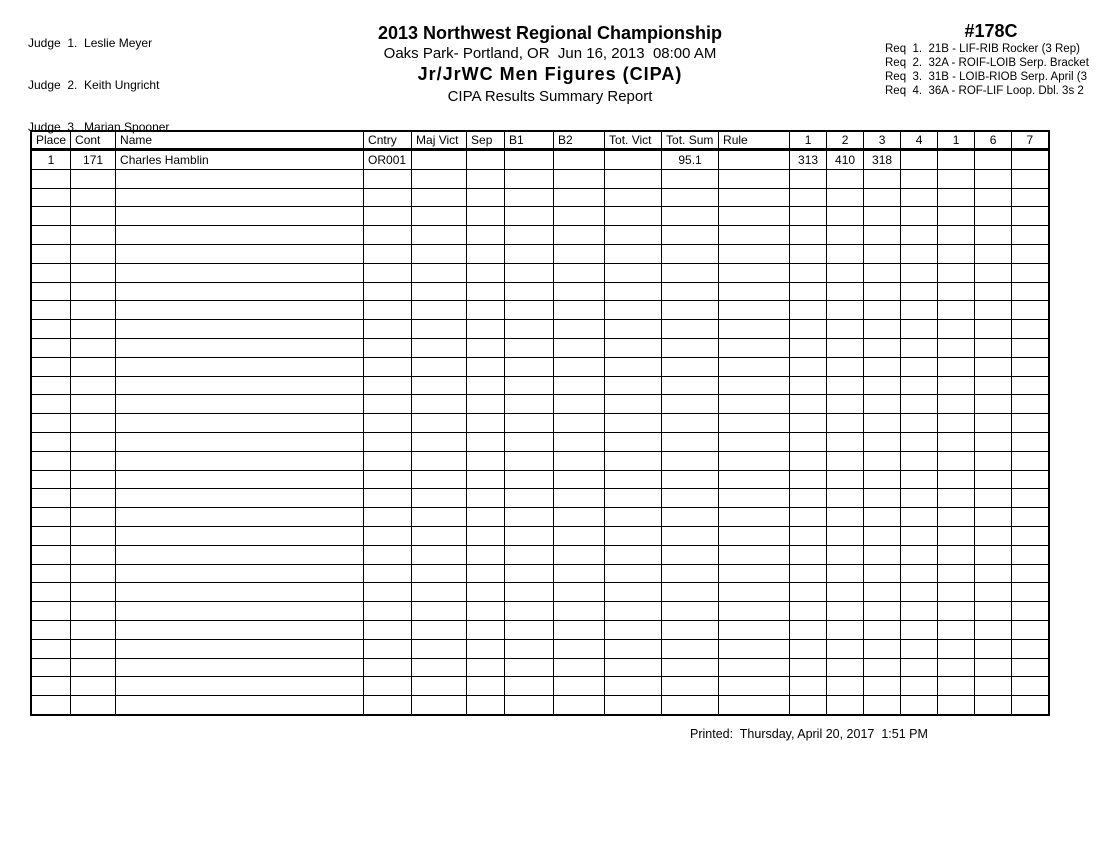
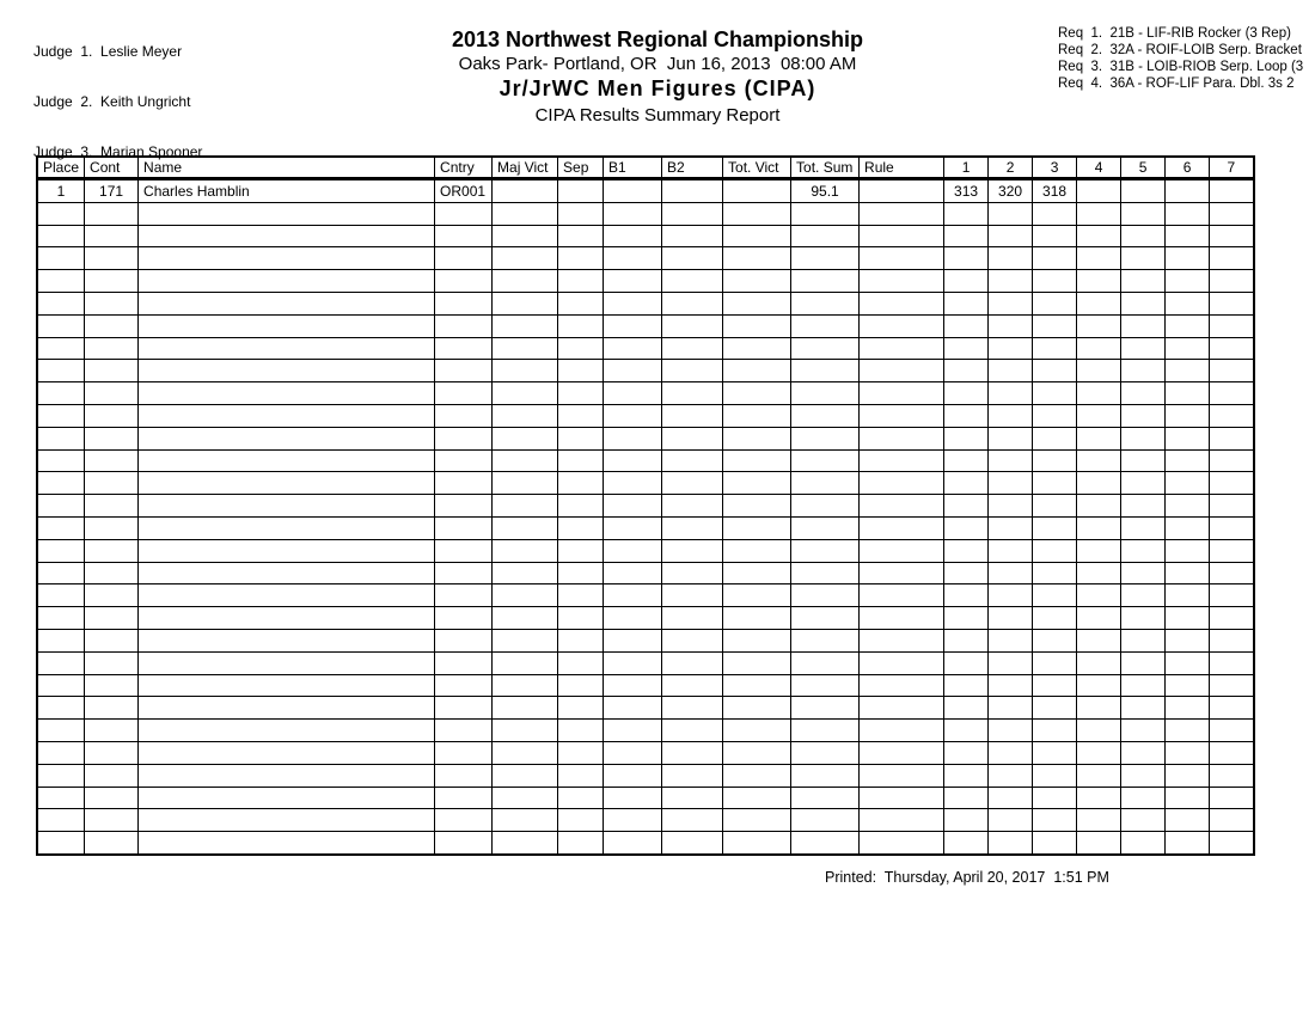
  Judge 1. Leslie Meyer
  Judge 2. Keith Ungricht
  Judge 3. Marian Spooner
  2013 Northwest Regional Championship
  Oaks Park- Portland, OR Jun 16, 2013 08:00 AM
  Jr/JrWC Men Figures (CIPA)
  CIPA Results Summary Report
- #178C
  Req 1. 21B - LIF-RIB Rocker (3 Rep)
  Req 2. 32A - ROIF-LOIB Serp. Bracket
- Req 3. 31B - LOIB-RIOB Serp. April (3
+ Req 3. 31B - LOIB-RIOB Serp. Loop (3
- Req 4. 36A - ROF-LIF Loop. Dbl. 3s 2
+ Req 4. 36A - ROF-LIF Para. Dbl. 3s 2
- Place	Cont	Name	Cntry	Maj Vict	Sep	B1	B2	Tot. Vict	Tot. Sum	Rule	1	2	3	4	1	6	7
+ Place	Cont	Name	Cntry	Maj Vict	Sep	B1	B2	Tot. Vict	Tot. Sum	Rule	1	2	3	4	5	6	7
- 1	171	Charles Hamblin	OR001						95.1		313	410	318
+ 1	171	Charles Hamblin	OR001						95.1		313	320	318
  Printed: Thursday, April 20, 2017 1:51 PM
